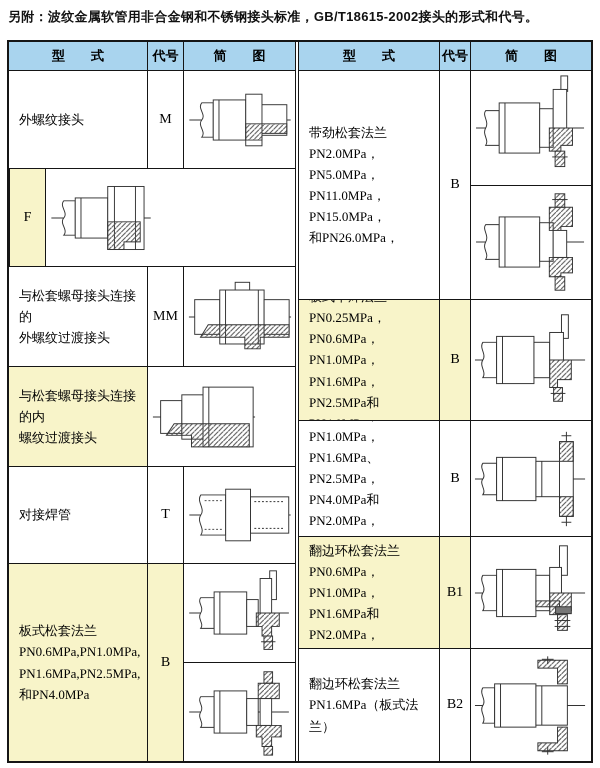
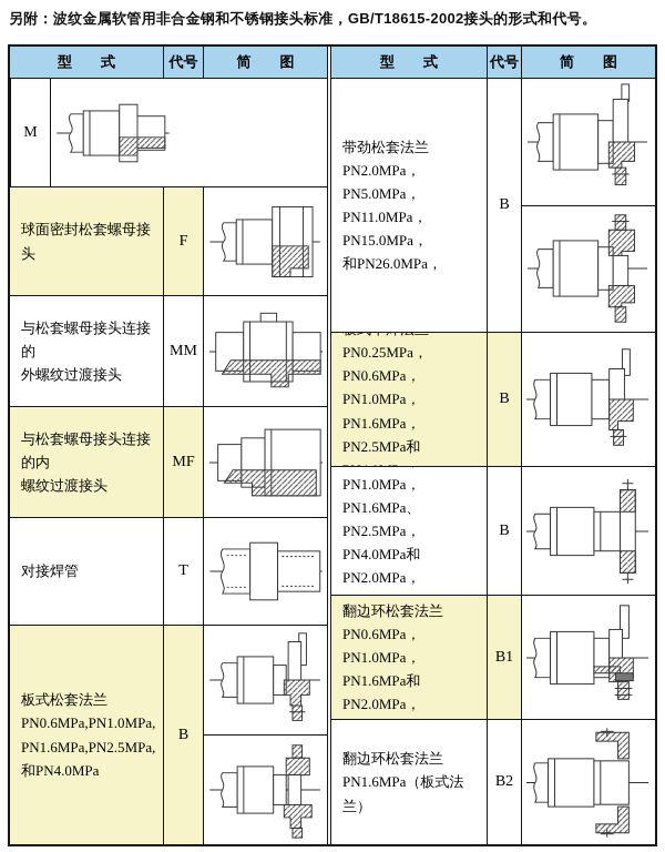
  另附：波纹金属软管用非合金钢和不锈钢接头标准，GB/T18615-2002接头的形式和代号。
  型 式
  代号
  简 图
- 外螺纹接头
  M
+ 球面密封松套螺母接头
  F
  与松套螺母接头连接的
  外螺纹过渡接头
  MM
  与松套螺母接头连接的内
  螺纹过渡接头
+ MF
  对接焊管
  T
  板式松套法兰
  PN0.6MPa,PN1.0MPa,
  PN1.6MPa,PN2.5MPa,
  和PN4.0MPa
  B
  型 式
  代号
  简 图
  带劲松套法兰
  PN2.0MPa，PN5.0MPa，
  PN11.0MPa，PN15.0MPa，
  和PN26.0MPa，
  B
  PN0.25MPa，PN0.6MPa，
  PN1.0MPa，PN1.6MPa，
  B
  PN1.0MPa，PN1.6MPa、
  PN2.5MPa，PN4.0MPa和
  B
  翻边环松套法兰
  PN0.6MPa，PN1.0MPa，
  PN1.6MPa和PN2.0MPa，
  B1
  翻边环松套法兰
  PN1.6MPa（板式法兰）
  B2
